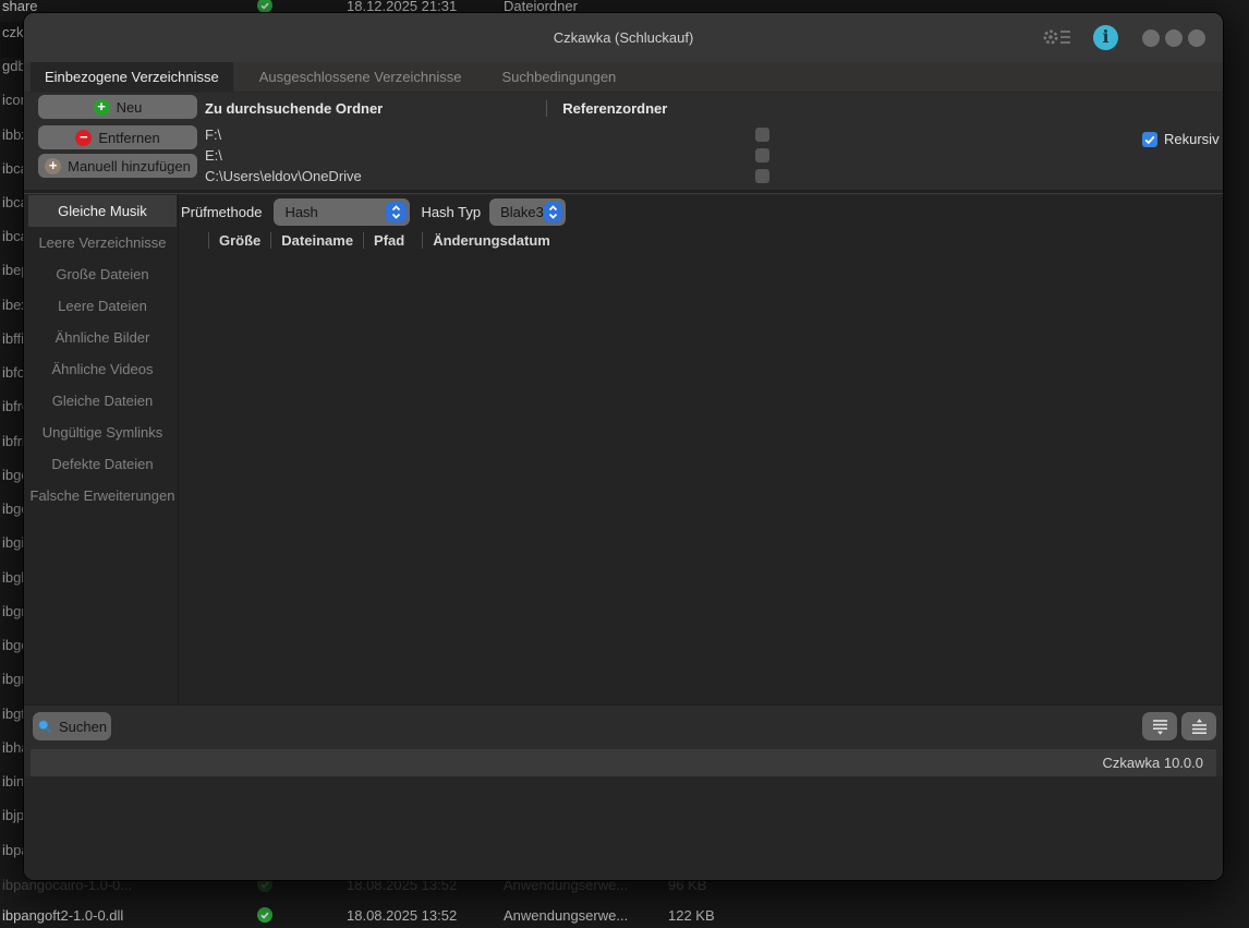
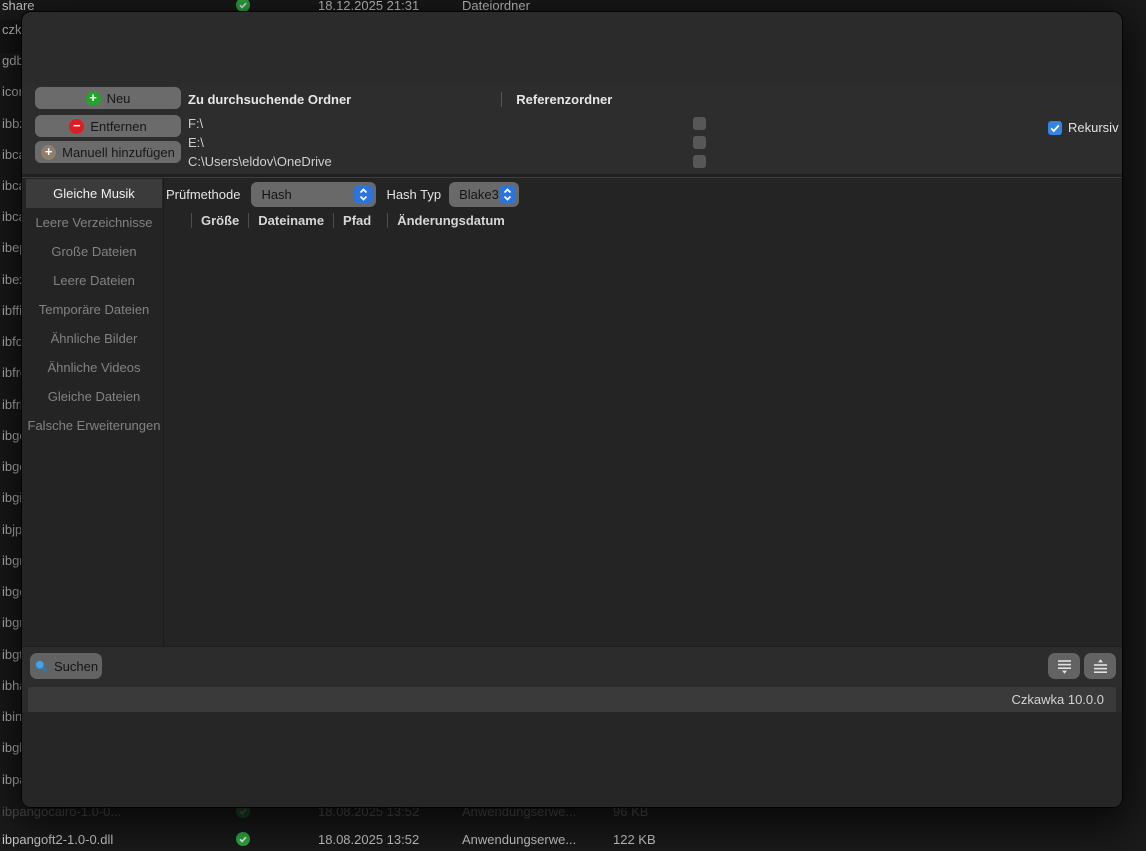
  share
  18.12.2025 21:31
  Dateiordner
  czk
  gdb
  ico
  ibb
  ibc
  ibc
  ibc
  ibe
  ibe
  ibffi
  ibfo
  ibfr
  ibfr
  ibg
  ibg
  ibgi
- ibgl
+ ibjp
  ibg
  ibg
  ibg
  ibg
  ibh
  ibin
- ibjp
+ ibgl
  ibp
  ibpangocairo-1.0-0...
  18.08.2025 13:52
  Anwendungserwe...
  96 KB
  ibpangoft2-1.0-0.dll
  18.08.2025 13:52
  Anwendungserwe...
  122 KB
- Czkawka (Schluckauf)
- i
- Einbezogene Verzeichnisse
- Ausgeschlossene Verzeichnisse
- Suchbedingungen
  +
  Neu
  −
  Entfernen
  +
  Manuell hinzufügen
  Zu durchsuchende Ordner
  Referenzordner
  F:\
  E:\
  C:\Users\eldov\OneDrive
  Rekursiv
  Gleiche Musik
  Leere Verzeichnisse
  Große Dateien
  Leere Dateien
+ Temporäre Dateien
  Ähnliche Bilder
  Ähnliche Videos
  Gleiche Dateien
- Ungültige Symlinks
- Defekte Dateien
  Falsche Erweiterungen
  Prüfmethode
  Hash
  Hash Typ
  Blake3
  Größe
  Dateiname
  Pfad
  Änderungsdatum
  Suchen
  Czkawka 10.0.0
